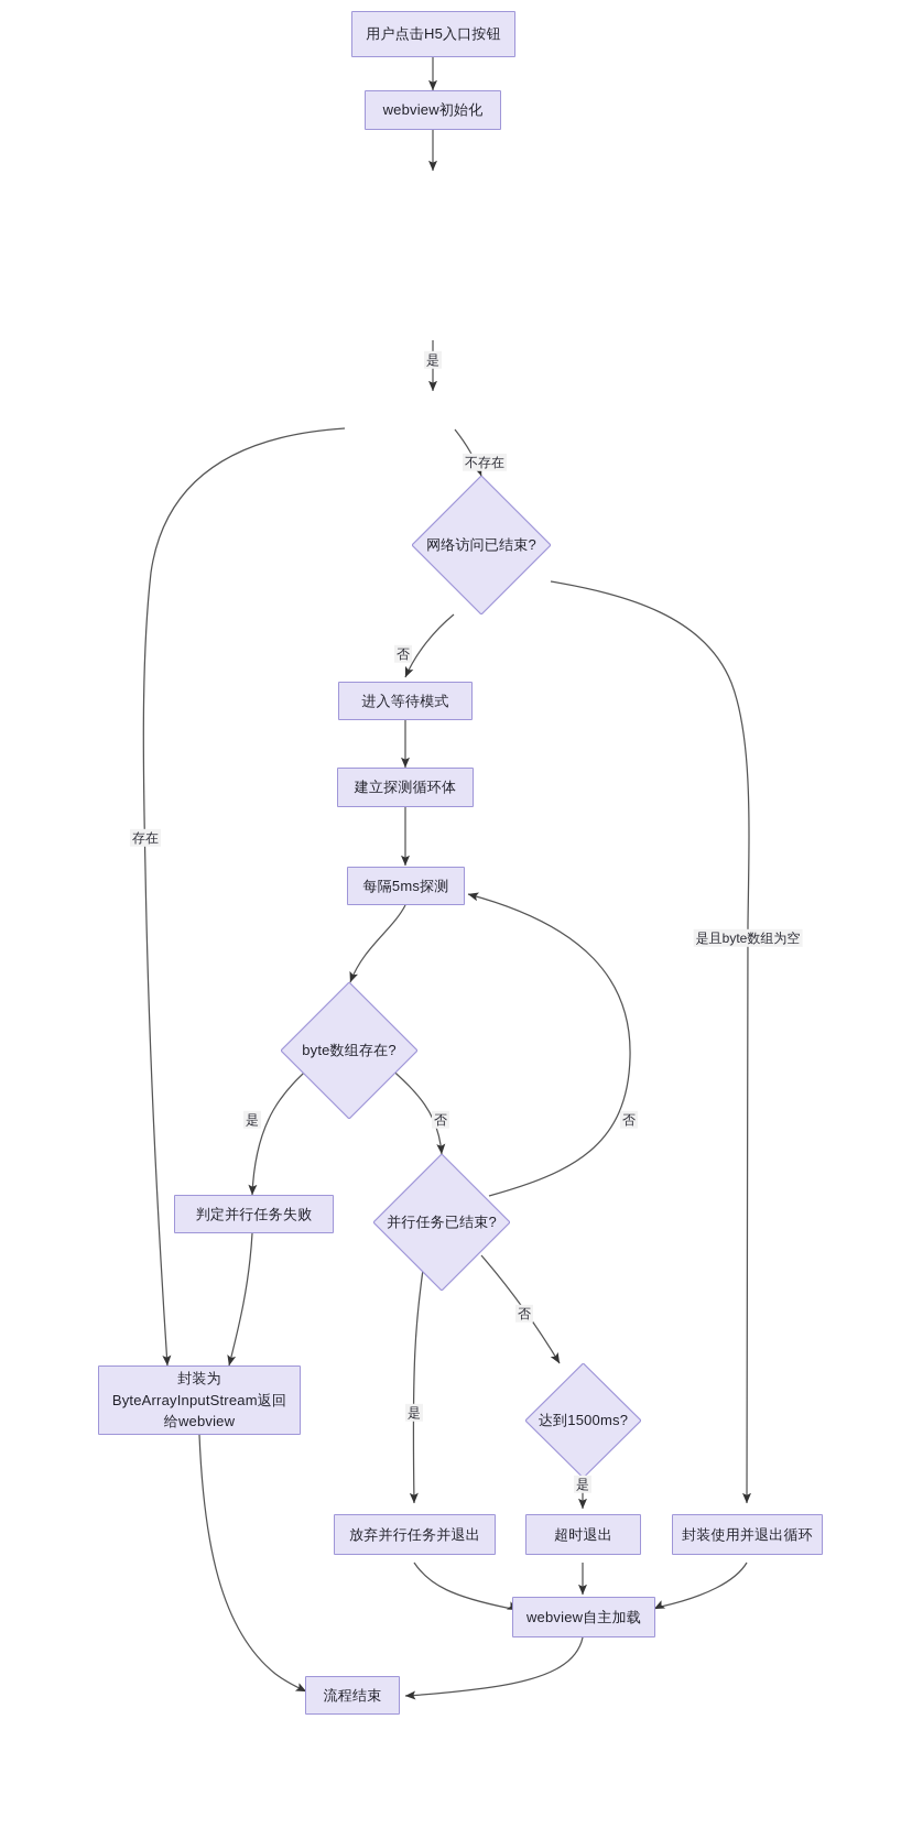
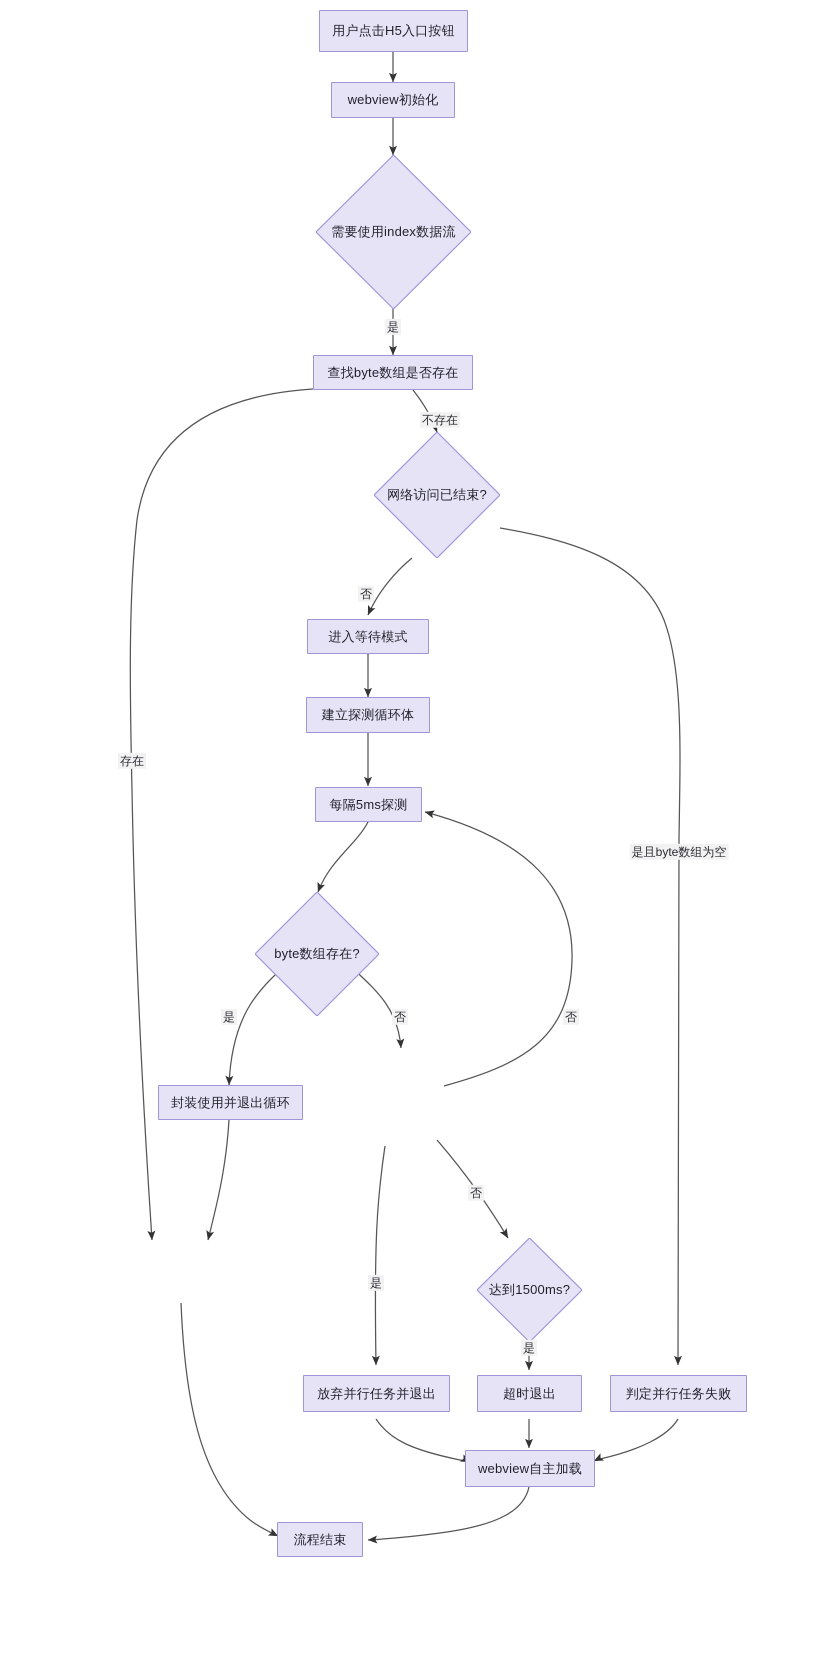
  用户点击H5入口按钮
  webview初始化
+ 需要使用index数据流
+ 查找byte数组是否存在
  网络访问已结束?
  进入等待模式
  建立探测循环体
  每隔5ms探测
  byte数组存在?
- 判定并行任务失败
+ 封装使用并退出循环
- 并行任务已结束?
- 封装为
- ByteArrayInputStream返回
- 给webview
  达到1500ms?
  放弃并行任务并退出
  超时退出
- 封装使用并退出循环
+ 判定并行任务失败
  webview自主加载
  流程结束
  是
  不存在
  否
  存在
  是且byte数组为空
  是
  否
  否
  否
  是
  是
